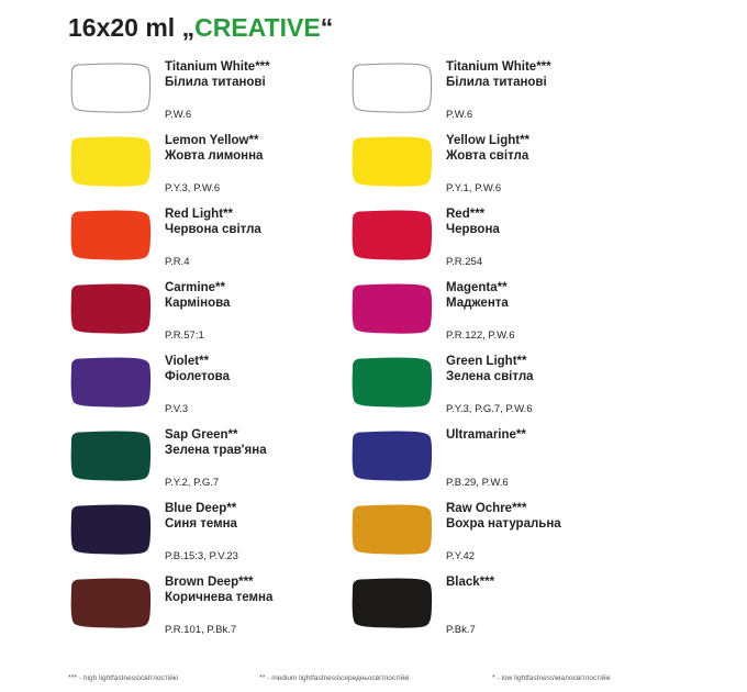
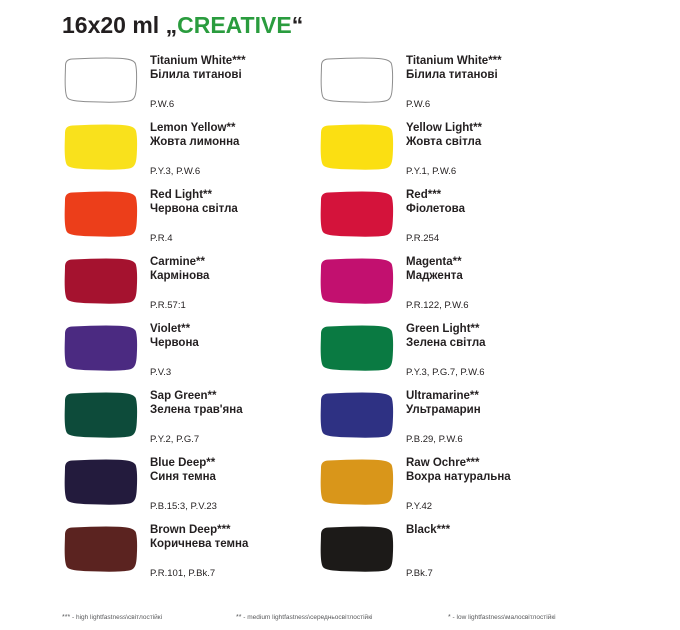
  16x20 ml „CREATIVE“
  Titanium White***
  Білила титанові
  P.W.6
  Lemon Yellow**
  Жовта лимонна
  P.Y.3, P.W.6
  Red Light**
  Червона світла
  P.R.4
  Carmine**
  Кармінова
  P.R.57:1
  Violet**
- Фіолетова
+ Червона
  P.V.3
  Sap Green**
  Зелена трав'яна
  P.Y.2, P.G.7
  Blue Deep**
  Синя темна
  P.B.15:3, P.V.23
  Brown Deep***
  Коричнева темна
  P.R.101, P.Bk.7
  Titanium White***
  Білила титанові
  P.W.6
  Yellow Light**
  Жовта світла
  P.Y.1, P.W.6
  Red***
- Червона
+ Фіолетова
  P.R.254
  Magenta**
  Маджента
  P.R.122, P.W.6
  Green Light**
  Зелена світла
  P.Y.3, P.G.7, P.W.6
  Ultramarine**
+ Ультрамарин
  P.B.29, P.W.6
  Raw Ochre***
  Вохра натуральна
  P.Y.42
  Black***
  P.Bk.7
